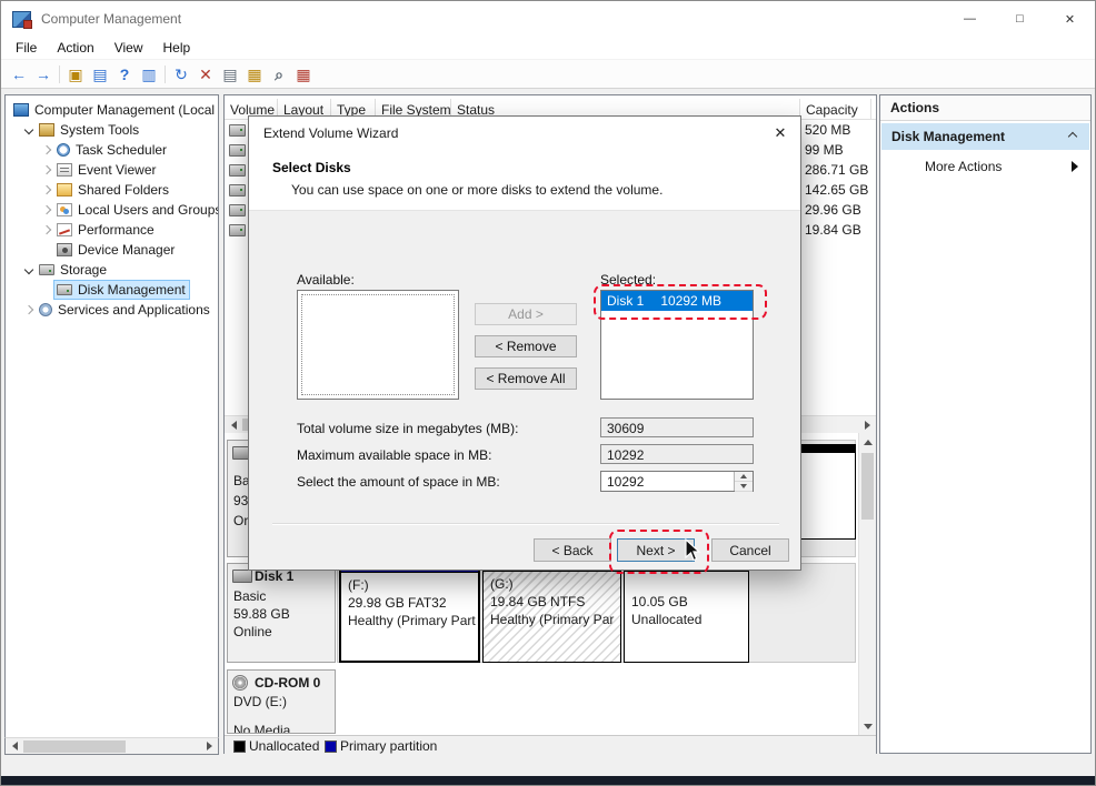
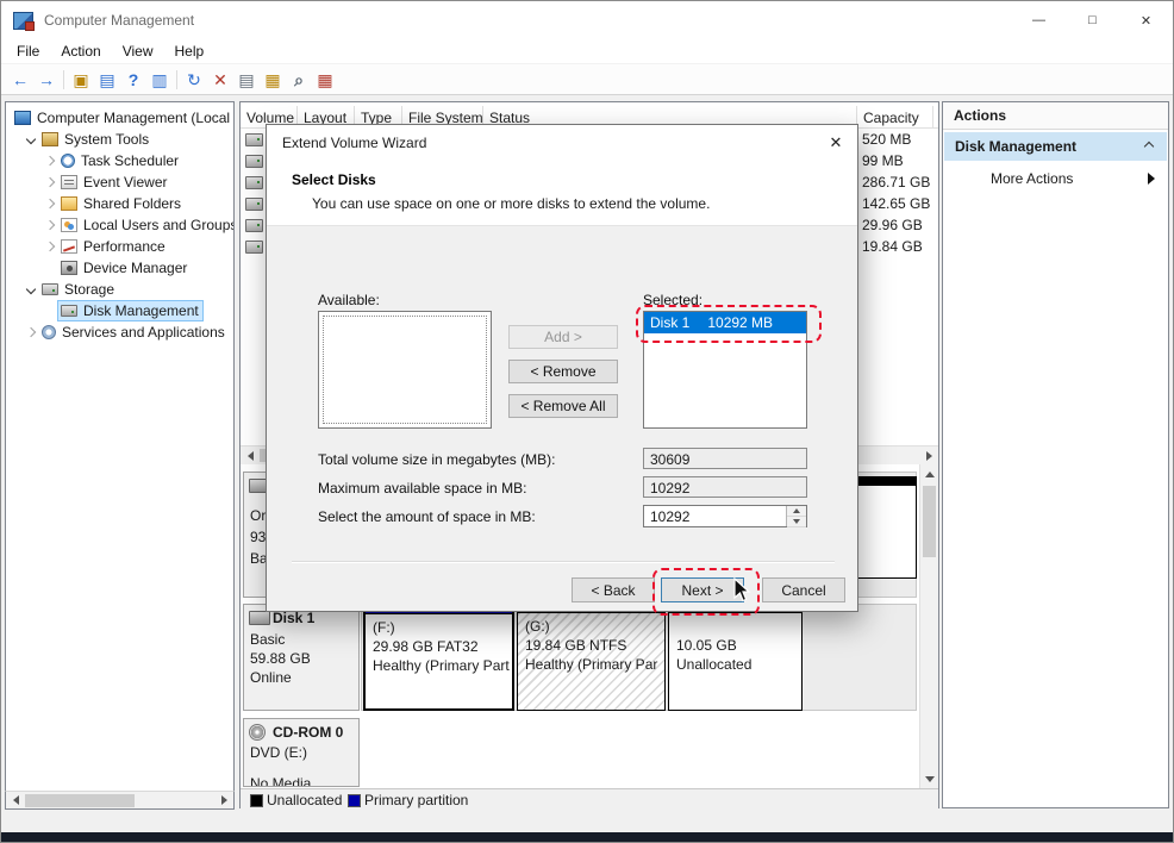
  Computer Management
  —
  □
  ✕
  File
  Action
  View
  Help
  ←
  →
  ▣
  ▤
  ?
  ▥
  ↻
  ✕
  ▤
  ▦
  ⌕
  ▦
  Computer Management (Local
  System Tools
  Task Scheduler
  Event Viewer
  Shared Folders
  Local Users and Group
  Performance
  Device Manager
  Storage
  Disk Management
  Services and Applications
  Volume
  Layout
  Type
  File System
  Status
  Capacity
  520 MB
  99 MB
  286.71 GB
  142.65 GB
  29.96 GB
  19.84 GB
- Ba
+ Or
  93
- Or
+ Ba
  Disk 1
  Basic
  59.88 GB
  Online
  (F:)
  29.98 GB FAT32
  Healthy (Primary Part
  (G:)
  19.84 GB NTFS
  Healthy (Primary Par
  10.05 GB
  Unallocated
  CD-ROM 0
  DVD (E:)
  No Media
  Unallocated
  Primary partition
  Actions
  Disk Management
  More Actions
  Extend Volume Wizard
  ✕
  Select Disks
  You can use space on one or more disks to extend the volume.
  Available:
  Add >
  < Remove
  < Remove All
  Selected:
  Disk 1
  10292 MB
  Total volume size in megabytes (MB):
  30609
  Maximum available space in MB:
  10292
  Select the amount of space in MB:
  10292
  < Back
  Next >
  Cancel
